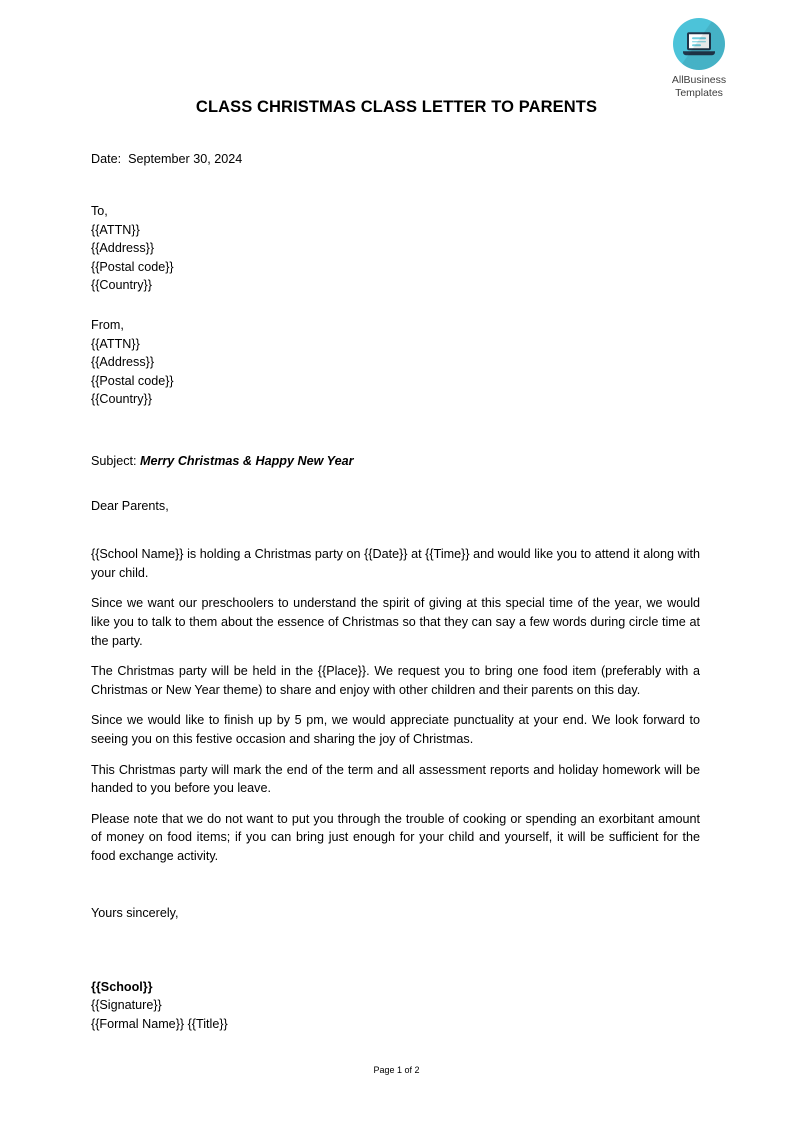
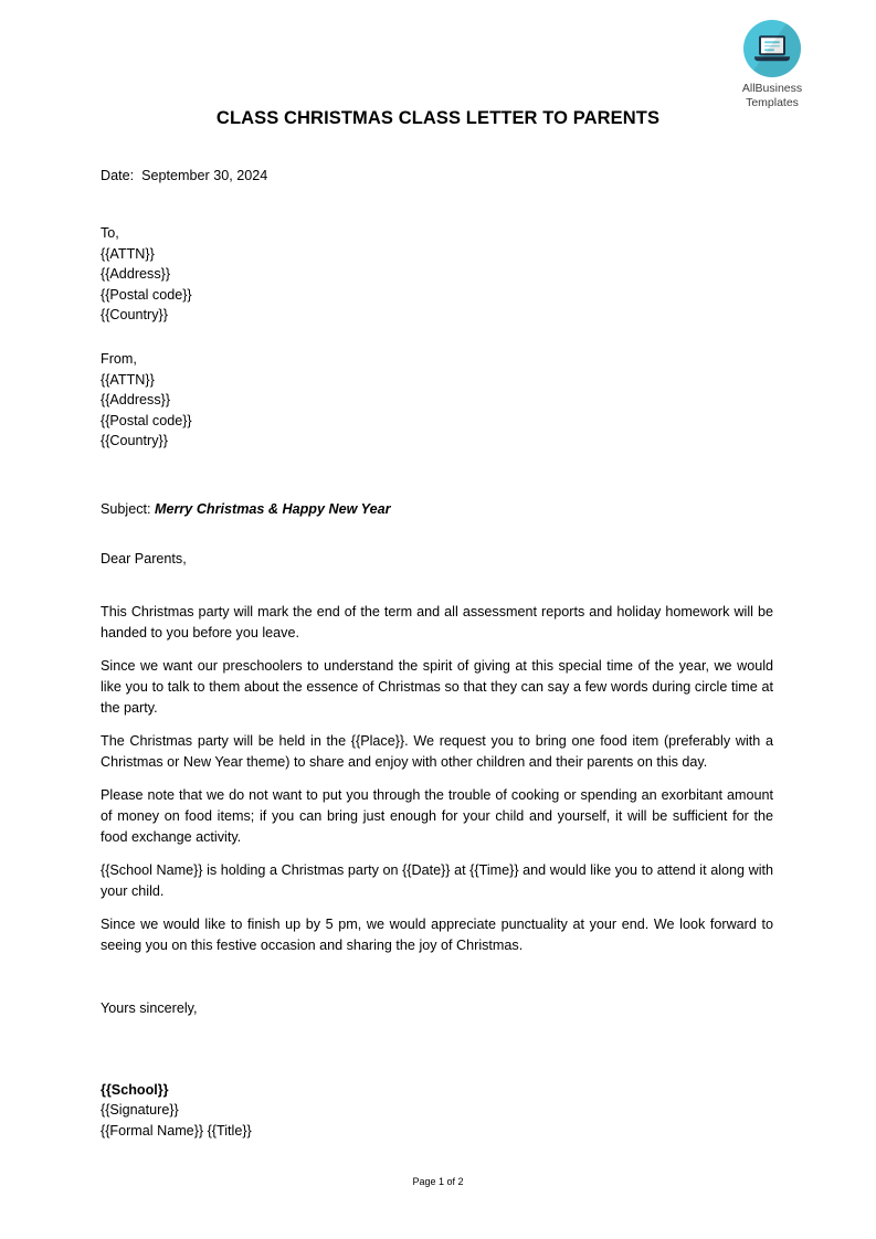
  AllBusiness
  Templates
  CLASS CHRISTMAS CLASS LETTER TO PARENTS
  Date: September 30, 2024
  To,
  {{ATTN}}
  {{Address}}
  {{Postal code}}
  {{Country}}
  From,
  {{ATTN}}
  {{Address}}
  {{Postal code}}
  {{Country}}
  Subject: Merry Christmas & Happy New Year
  Dear Parents,
- {{School Name}} is holding a Christmas party on {{Date}} at {{Time}} and would like you to attend it along with your child.
+ This Christmas party will mark the end of the term and all assessment reports and holiday homework will be handed to you before you leave.
  Since we want our preschoolers to understand the spirit of giving at this special time of the year, we would like you to talk to them about the essence of Christmas so that they can say a few words during circle time at the party.
  The Christmas party will be held in the {{Place}}. We request you to bring one food item (preferably with a Christmas or New Year theme) to share and enjoy with other children and their parents on this day.
- Since we would like to finish up by 5 pm, we would appreciate punctuality at your end. We look forward to seeing you on this festive occasion and sharing the joy of Christmas.
+ Please note that we do not want to put you through the trouble of cooking or spending an exorbitant amount of money on food items; if you can bring just enough for your child and yourself, it will be sufficient for the food exchange activity.
- This Christmas party will mark the end of the term and all assessment reports and holiday homework will be handed to you before you leave.
+ {{School Name}} is holding a Christmas party on {{Date}} at {{Time}} and would like you to attend it along with your child.
- Please note that we do not want to put you through the trouble of cooking or spending an exorbitant amount of money on food items; if you can bring just enough for your child and yourself, it will be sufficient for the food exchange activity.
+ Since we would like to finish up by 5 pm, we would appreciate punctuality at your end. We look forward to seeing you on this festive occasion and sharing the joy of Christmas.
  Yours sincerely,
  {{School}}
  {{Signature}}
  {{Formal Name}} {{Title}}
  Page 1 of 2
